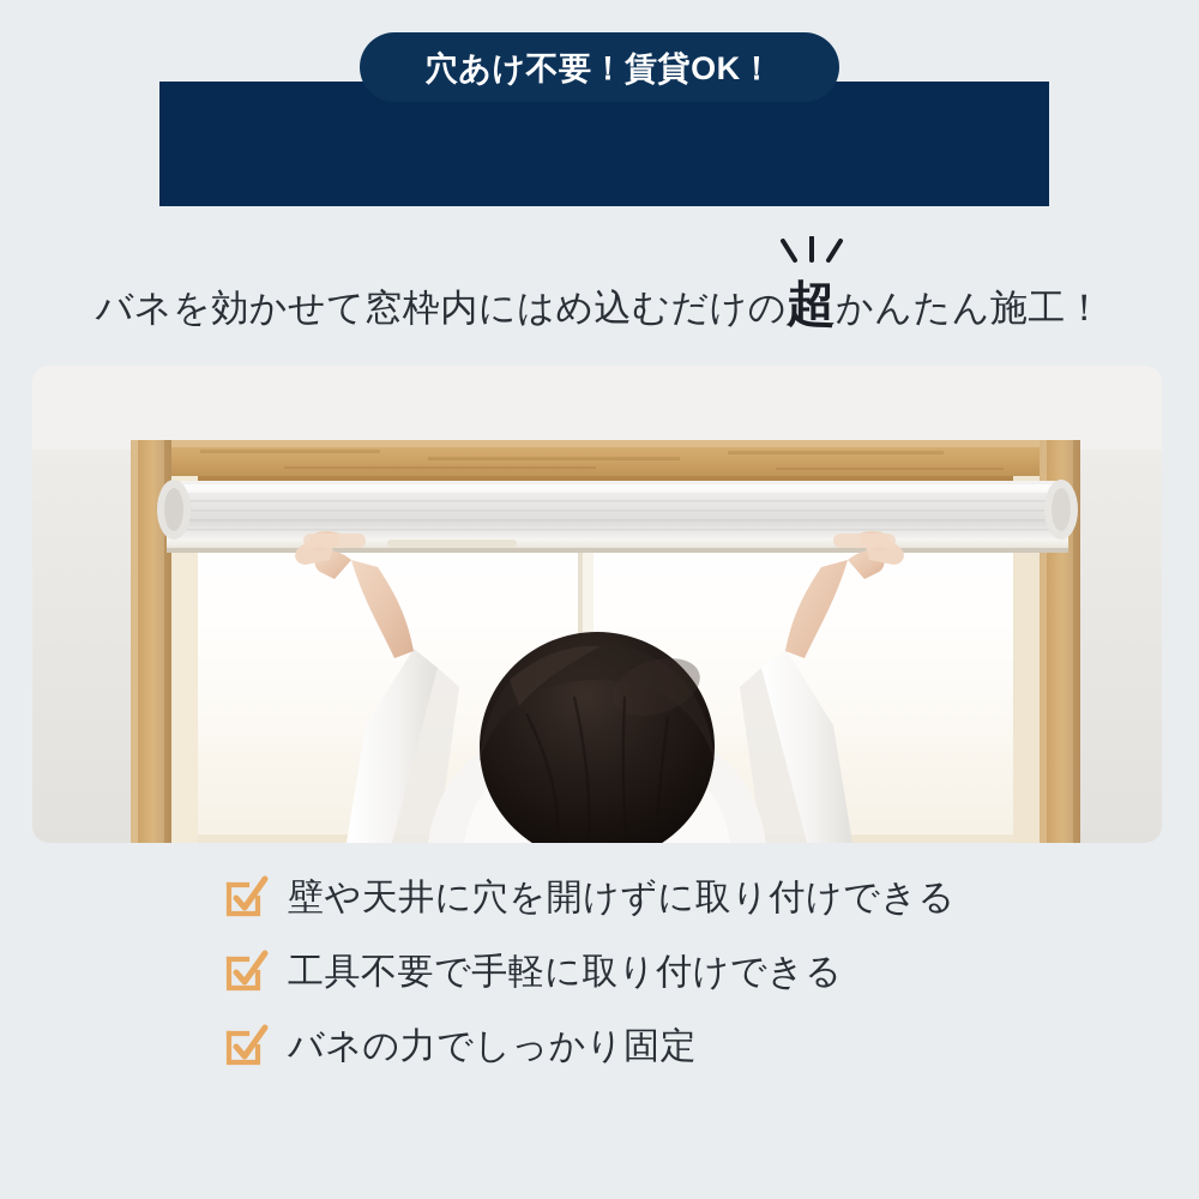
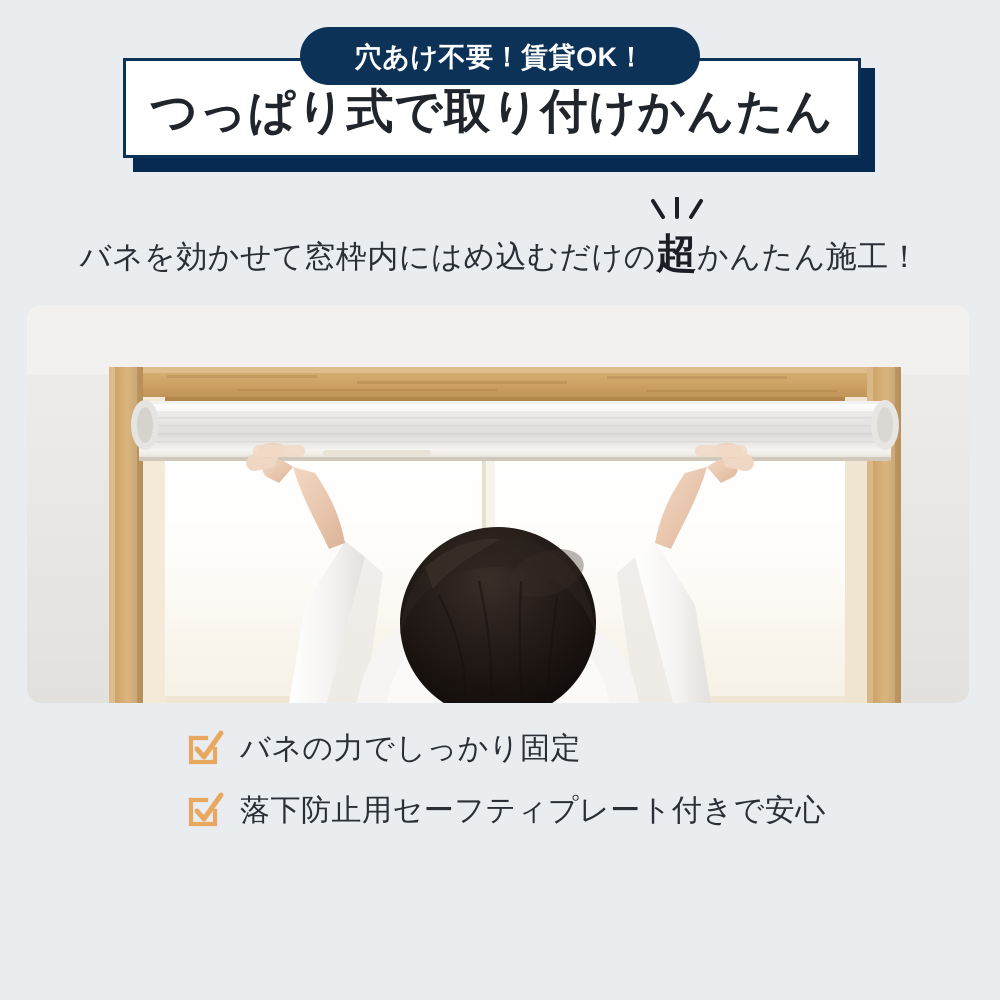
+ つっぱり式で取り付けかんたん
  穴あけ不要！賃貸OK！
  バネを効かせて窓枠内にはめ込むだけの
  超
  かんたん施工！
- 壁や天井に穴を開けずに取り付けできる
- 工具不要で手軽に取り付けできる
  バネの力でしっかり固定
+ 落下防止用セーフティプレート付きで安心
